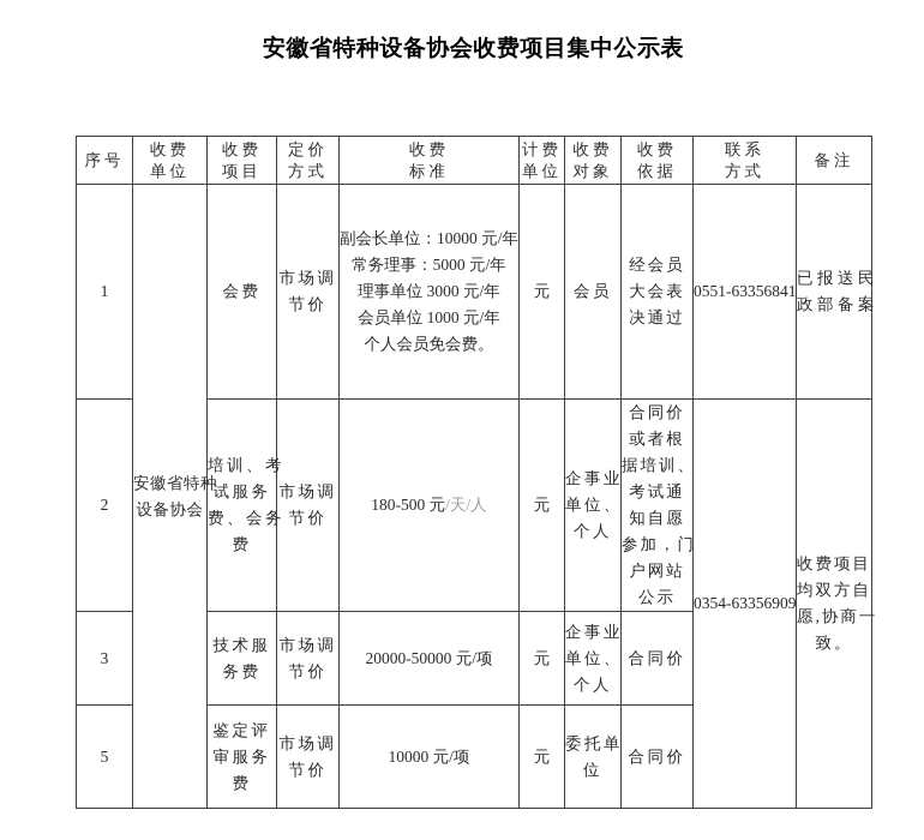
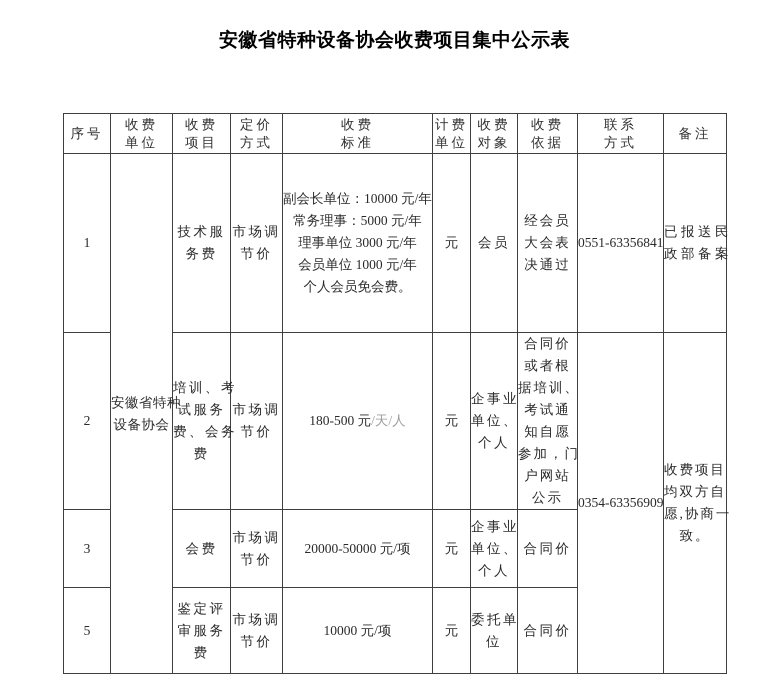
  安徽省特种设备协会收费项目集中公示表
  序号	收费 单位	收费 项目	定价 方式	收费 标准	计费 单位	收费 对象	收费 依据	联系 方式	备注
- 1	安徽省特种 设备协会	会费	市场调 节价	副会长单位：10000 元/年 常务理事：5000 元/年 理事单位 3000 元/年 会员单位 1000 元/年 个人会员免会费。	元	会员	经会员 大会表 决通过	0551-63356841	已报送民 政部备案
+ 1	安徽省特种 设备协会	技术服 务费	市场调 节价	副会长单位：10000 元/年 常务理事：5000 元/年 理事单位 3000 元/年 会员单位 1000 元/年 个人会员免会费。	元	会员	经会员 大会表 决通过	0551-63356841	已报送民 政部备案
  2	培训、考 试服务 费、会务 费	市场调 节价	180-500 元/天/人	元	企事业 单位、 个人	合同价 或者根 据培训、 考试通 知自愿 参加，门 户网站 公示	0354-63356909	收费项目 均双方自 愿,协商一 致。
- 3	技术服 务费	市场调 节价	20000-50000 元/项	元	企事业 单位、 个人	合同价
+ 3	会费	市场调 节价	20000-50000 元/项	元	企事业 单位、 个人	合同价
  5	鉴定评 审服务 费	市场调 节价	10000 元/项	元	委托单 位	合同价
